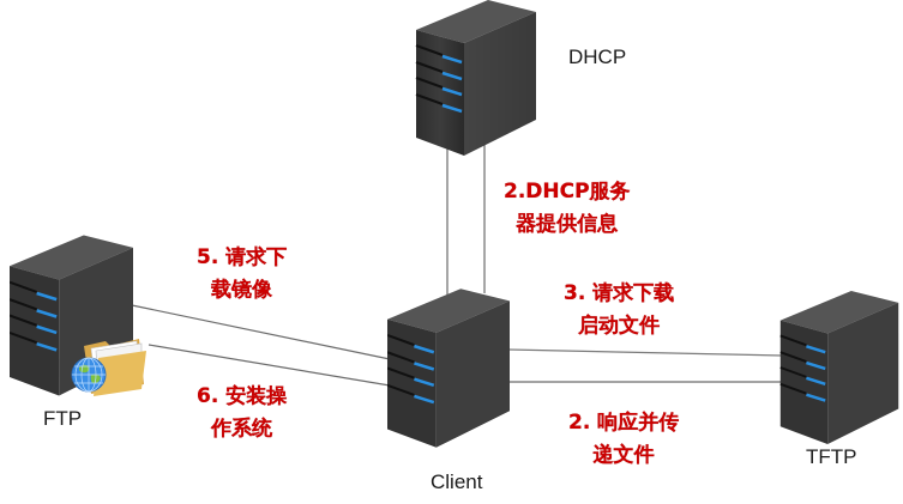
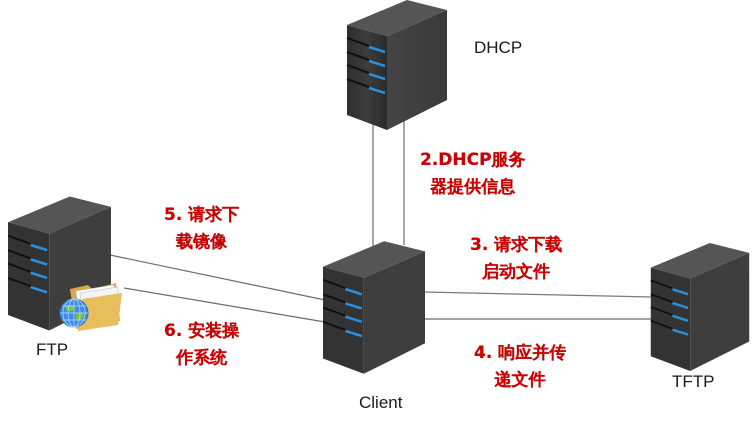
  DHCP
  Client
  FTP
  TFTP
  2.DHCP服务
  器提供信息
  3. 请求下载
  启动文件
- 2. 响应并传
+ 4. 响应并传
  递文件
  5. 请求下
  载镜像
  6. 安装操
  作系统
